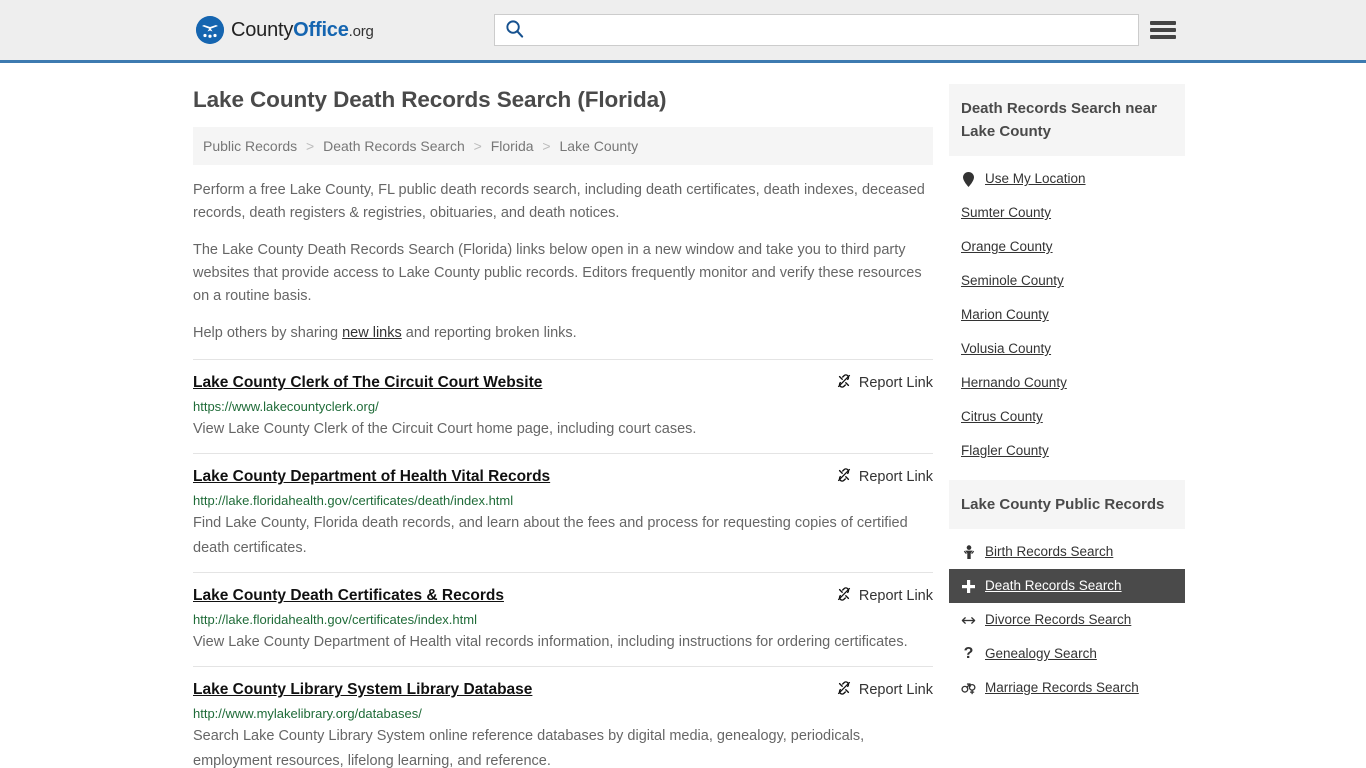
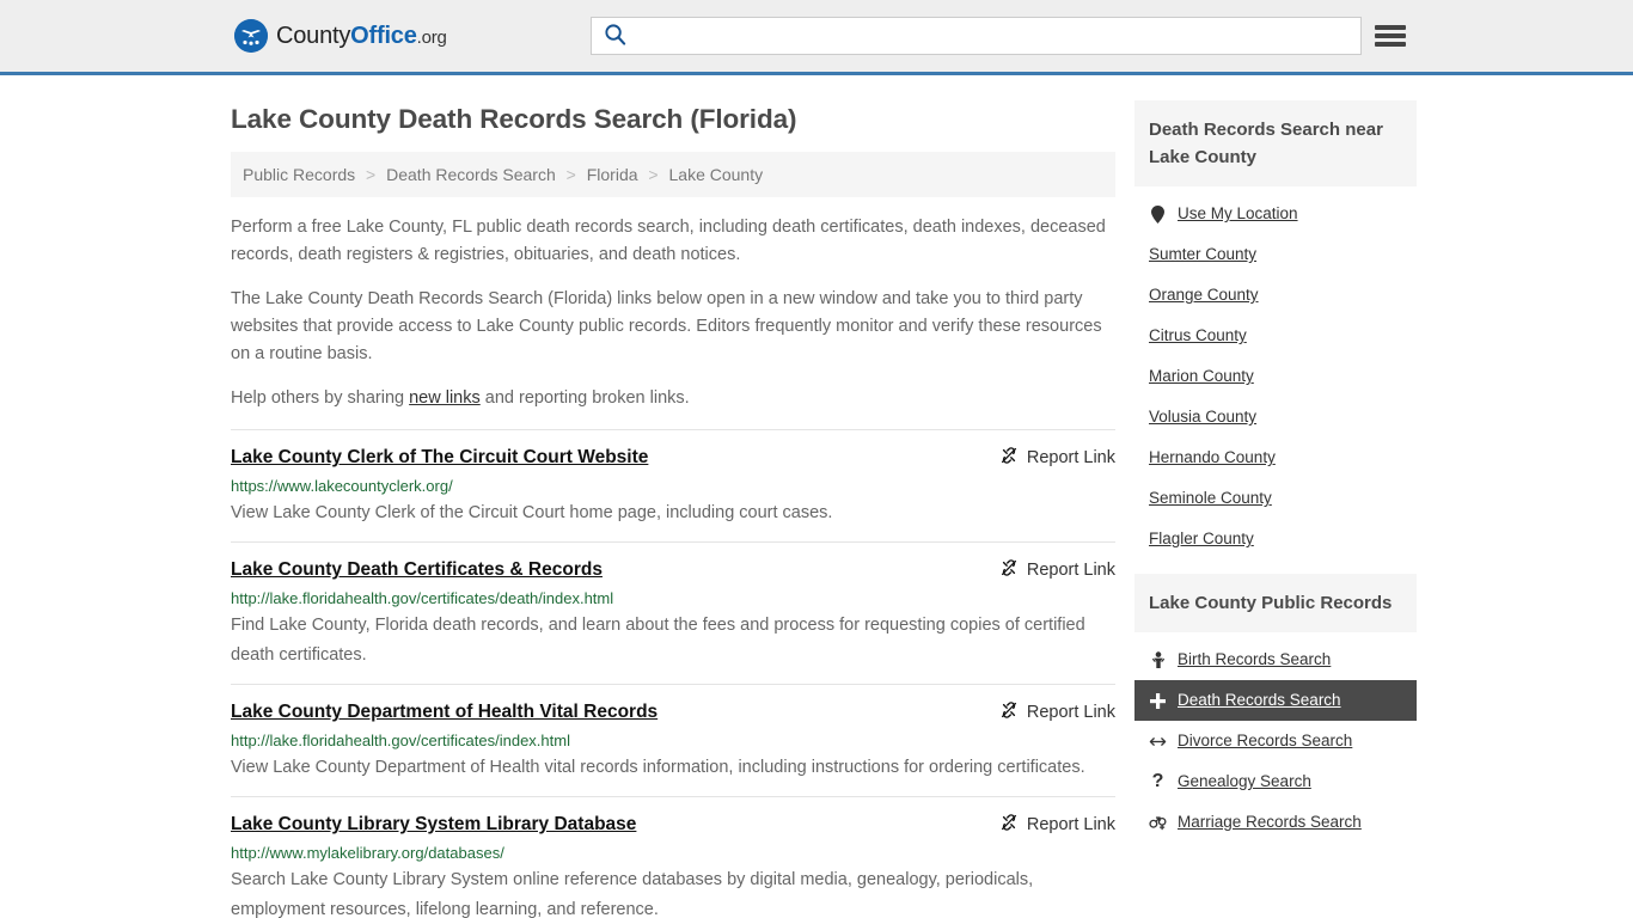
  CountyOffice.org
  Lake County Death Records Search (Florida)
  Public Records > Death Records Search > Florida > Lake County
  Perform a free Lake County, FL public death records search, including death certificates, death indexes, deceased records, death registers & registries, obituaries, and death notices.
  The Lake County Death Records Search (Florida) links below open in a new window and take you to third party websites that provide access to Lake County public records. Editors frequently monitor and verify these resources on a routine basis.
  Help others by sharing new links and reporting broken links.
  Lake County Clerk of The Circuit Court Website
  Report Link
  https://www.lakecountyclerk.org/
  View Lake County Clerk of the Circuit Court home page, including court cases.
- Lake County Department of Health Vital Records
+ Lake County Death Certificates & Records
  Report Link
  http://lake.floridahealth.gov/certificates/death/index.html
  Find Lake County, Florida death records, and learn about the fees and process for requesting copies of certified death certificates.
- Lake County Death Certificates & Records
+ Lake County Department of Health Vital Records
  Report Link
  http://lake.floridahealth.gov/certificates/index.html
  View Lake County Department of Health vital records information, including instructions for ordering certificates.
  Lake County Library System Library Database
  Report Link
  http://www.mylakelibrary.org/databases/
  Search Lake County Library System online reference databases by digital media, genealogy, periodicals, employment resources, lifelong learning, and reference.
  Death Records Search near Lake County
  Use My Location
  Sumter County
  Orange County
- Seminole County
+ Citrus County
  Marion County
  Volusia County
  Hernando County
- Citrus County
+ Seminole County
  Flagler County
  Lake County Public Records
  Birth Records Search
  Death Records Search
  Divorce Records Search
  ?
  Genealogy Search
  Marriage Records Search
